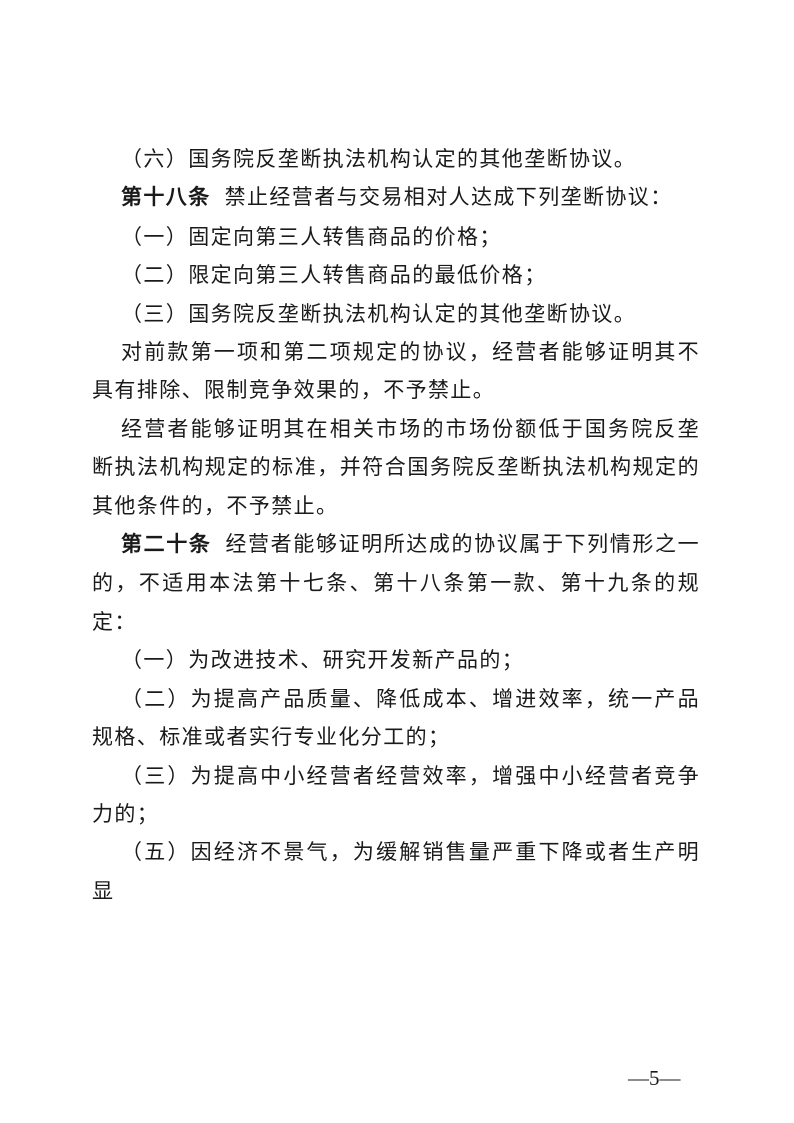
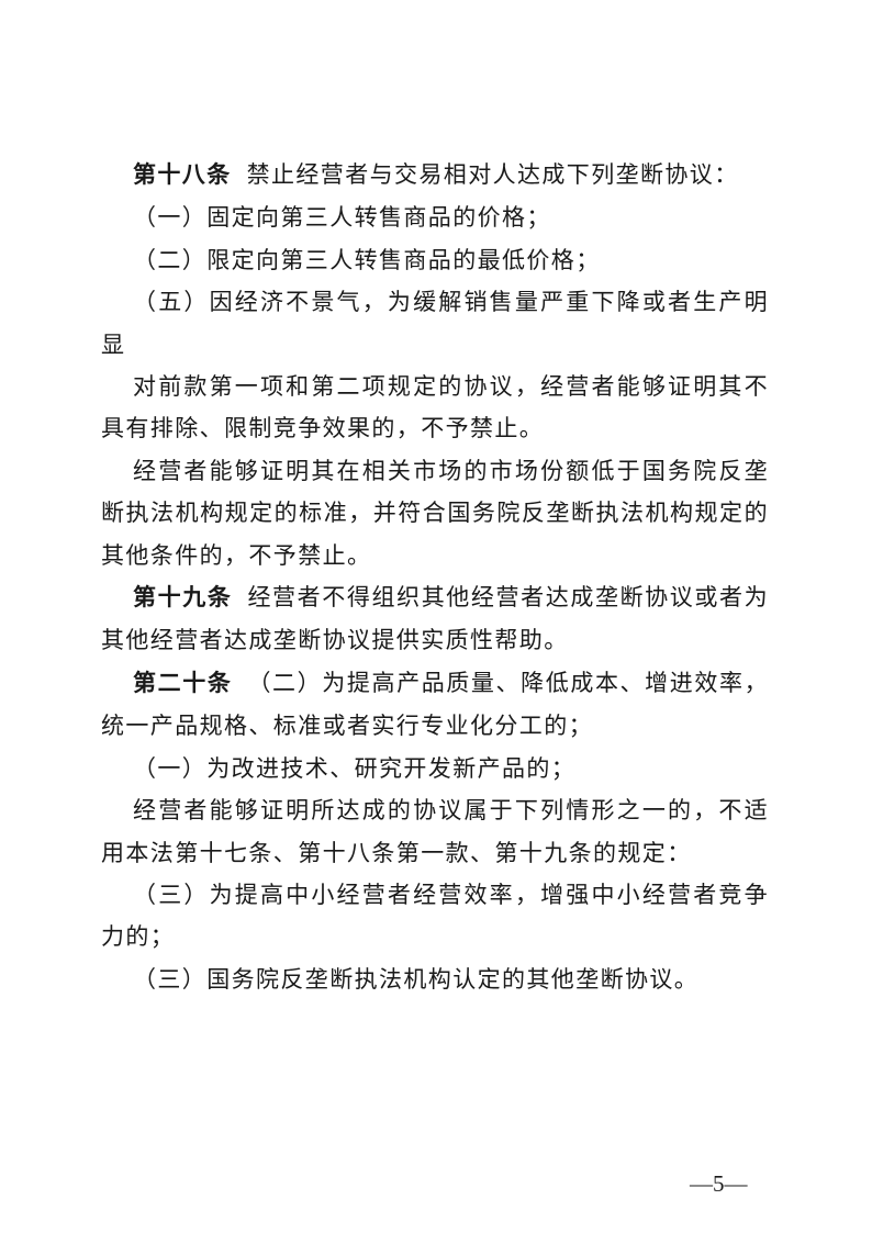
- （六）国务院反垄断执法机构认定的其他垄断协议。
  第十八条 禁止经营者与交易相对人达成下列垄断协议：
  （一）固定向第三人转售商品的价格；
  （二）限定向第三人转售商品的最低价格；
- （三）国务院反垄断执法机构认定的其他垄断协议。
+ （五）因经济不景气，为缓解销售量严重下降或者生产明显
  对前款第一项和第二项规定的协议，经营者能够证明其不具有排除、限制竞争效果的，不予禁止。
  经营者能够证明其在相关市场的市场份额低于国务院反垄断执法机构规定的标准，并符合国务院反垄断执法机构规定的其他条件的，不予禁止。
+ 第十九条 经营者不得组织其他经营者达成垄断协议或者为其他经营者达成垄断协议提供实质性帮助。
- 第二十条 经营者能够证明所达成的协议属于下列情形之一的，不适用本法第十七条、第十八条第一款、第十九条的规定：
+ 第二十条 （二）为提高产品质量、降低成本、增进效率，统一产品规格、标准或者实行专业化分工的；
  （一）为改进技术、研究开发新产品的；
- （二）为提高产品质量、降低成本、增进效率，统一产品规格、标准或者实行专业化分工的；
+ 经营者能够证明所达成的协议属于下列情形之一的，不适用本法第十七条、第十八条第一款、第十九条的规定：
  （三）为提高中小经营者经营效率，增强中小经营者竞争力的；
- （五）因经济不景气，为缓解销售量严重下降或者生产明显
+ （三）国务院反垄断执法机构认定的其他垄断协议。
  —5—
